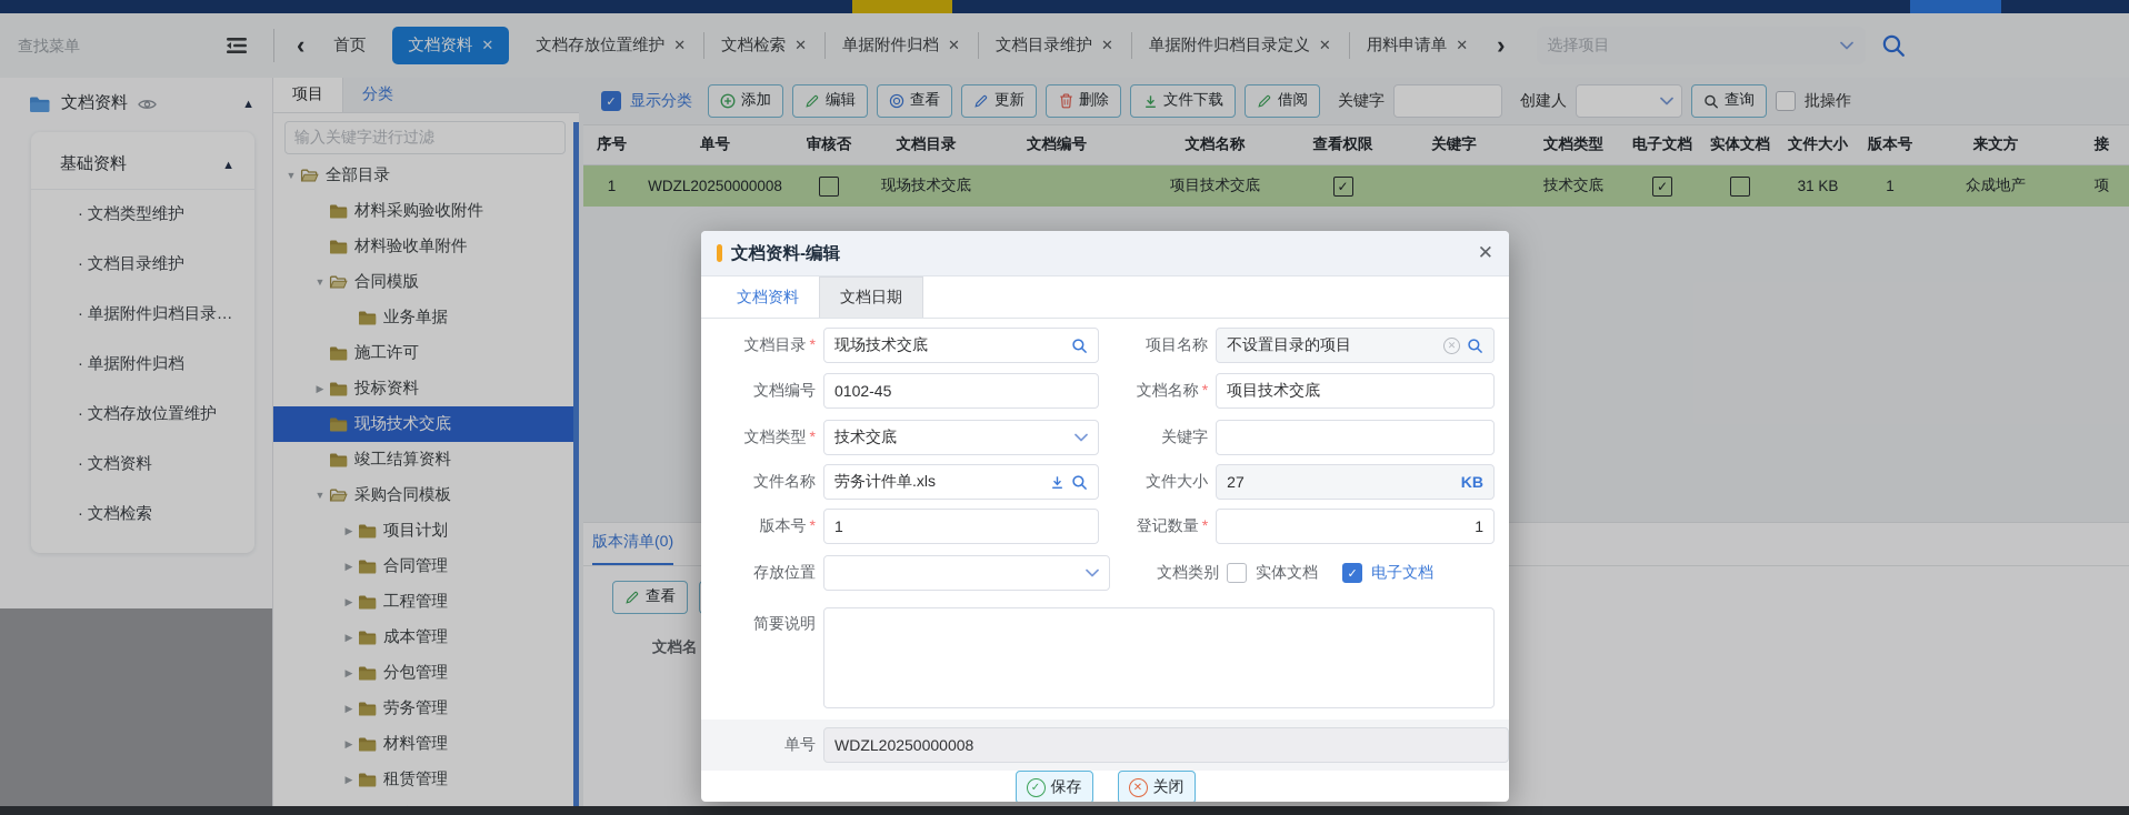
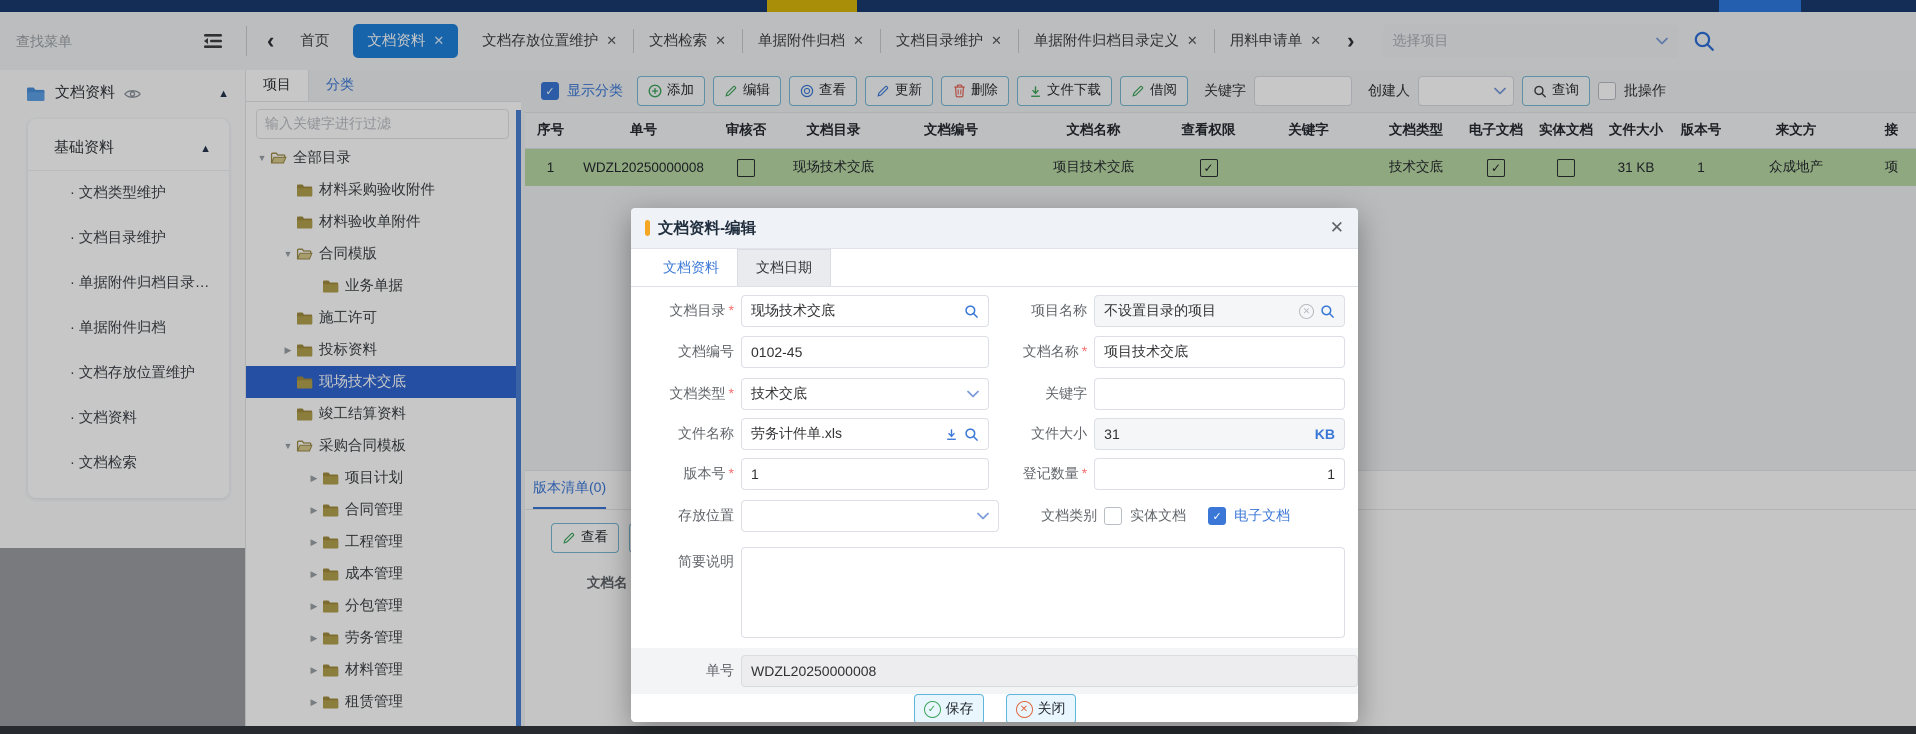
  查找菜单
  ‹
  首页
  文档资料
  ✕
  文档存放位置维护
  ✕
  文档检索
  ✕
  单据附件归档
  ✕
  文档目录维护
  ✕
  单据附件归档目录定义
  ✕
  用料申请单
  ✕
  ›
  选择项目
  文档资料
  ▲
  基础资料
  ▲
  文档类型维护
  文档目录维护
  单据附件归档目录…
  单据附件归档
  文档存放位置维护
  文档资料
  文档检索
  项目
  分类
  输入关键字进行过滤
  ▼
  全部目录
  材料采购验收附件
  材料验收单附件
  ▼
  合同模版
  业务单据
  施工许可
  ▶
  投标资料
  现场技术交底
  竣工结算资料
  ▼
  采购合同模板
  ▶
  项目计划
  ▶
  合同管理
  ▶
  工程管理
  ▶
  成本管理
  ▶
  分包管理
  ▶
  劳务管理
  ▶
  材料管理
  ▶
  租赁管理
  ✓
  显示分类
  添加
  编辑
  查看
  更新
  删除
  文件下载
  借阅
  关键字
  创建人
  查询
  批操作
  序号
  单号
  审核否
  文档目录
  文档编号
  文档名称
  查看权限
  关键字
  文档类型
  电子文档
  实体文档
  文件大小
  版本号
  来文方
  接
  1
  WDZL20250000008
  现场技术交底
  项目技术交底
  ✓
  技术交底
  ✓
  31 KB
  1
  众成地产
  项
  版本清单(0)
  查看
  文档名
  文档资料-编辑
  ✕
  文档资料
  文档日期
  文档目录 *
  现场技术交底
  项目名称
  不设置目录的项目
  ✕
  文档编号
  0102-45
  文档名称 *
  项目技术交底
  文档类型 *
  技术交底
  关键字
  文件名称
  劳务计件单.xls
  文件大小
- 27
+ 31
  KB
  版本号 *
  1
  登记数量 *
  1
  存放位置
  文档类别
  实体文档
  ✓
  电子文档
  简要说明
  单号
  WDZL20250000008
  ✓
  保存
  ✕
  关闭
